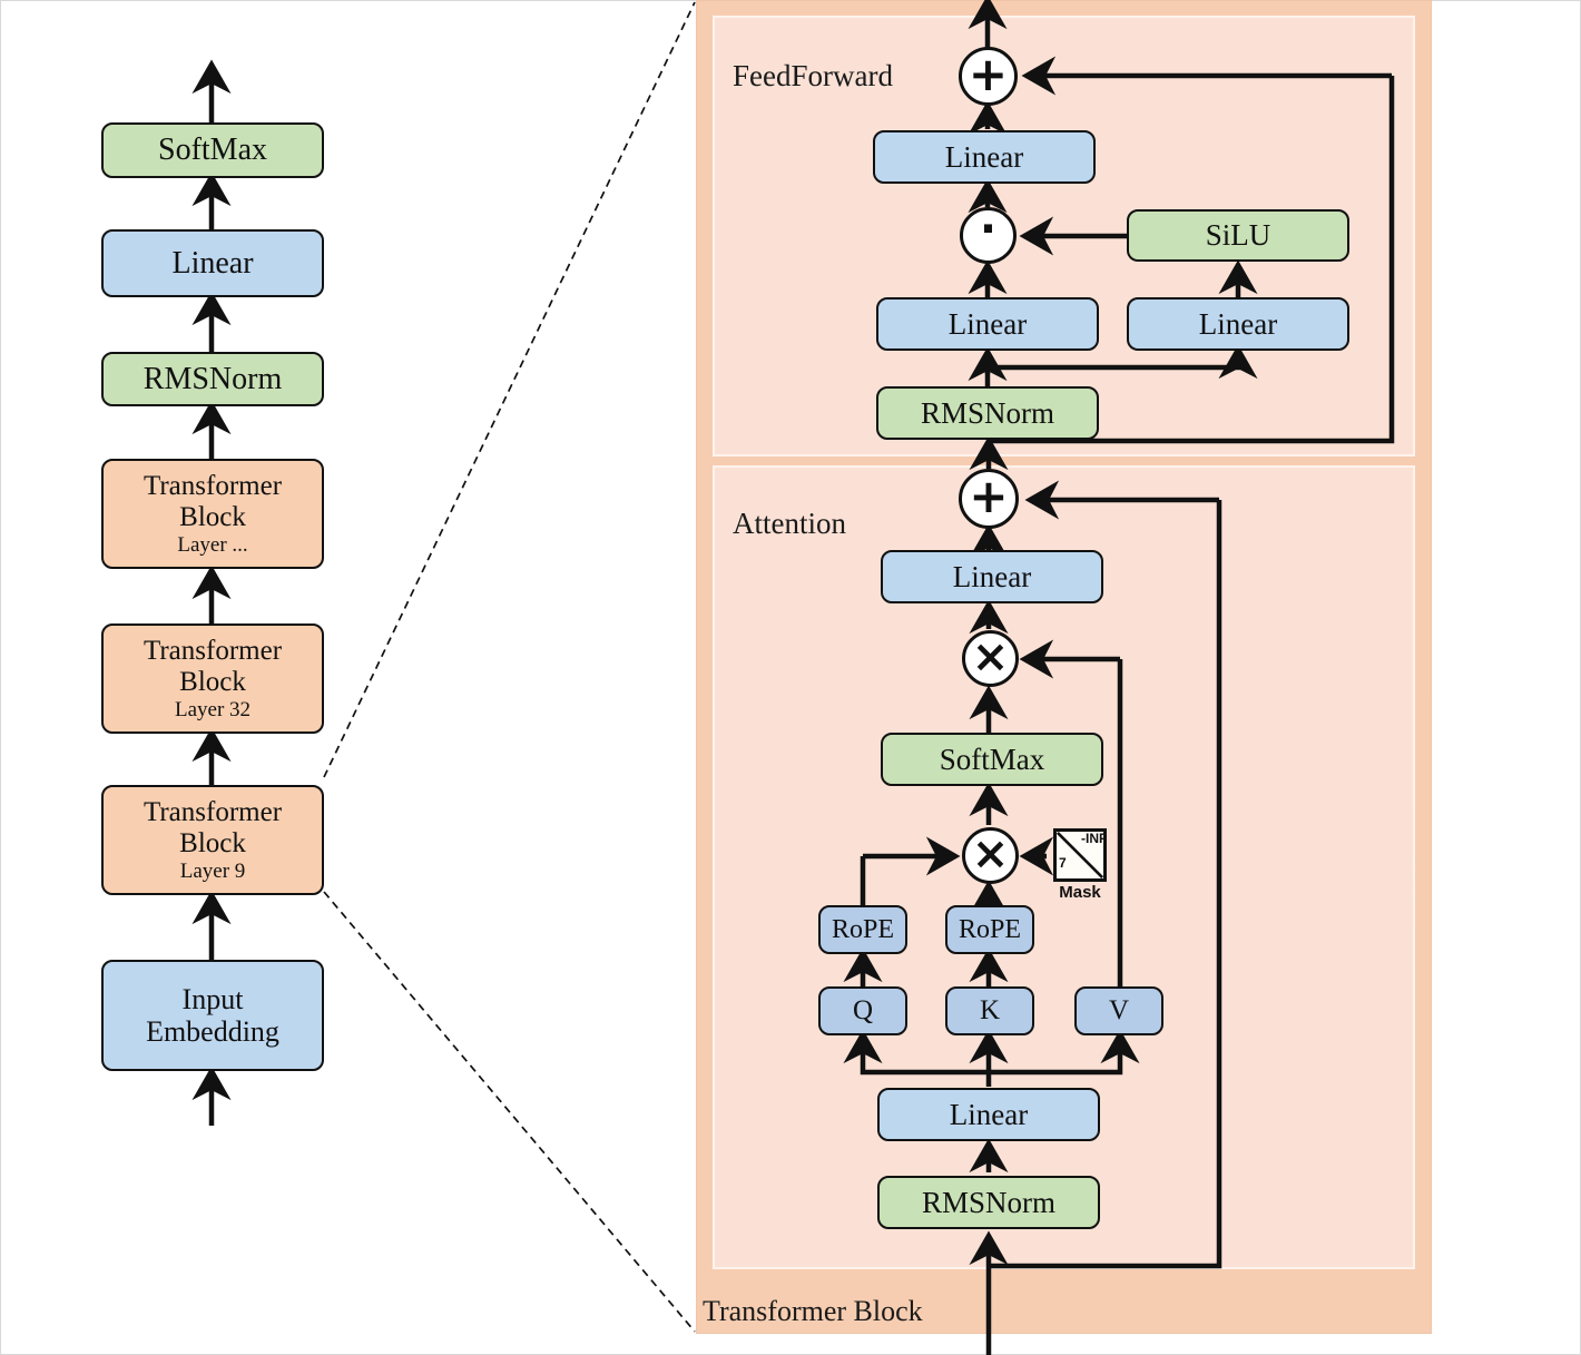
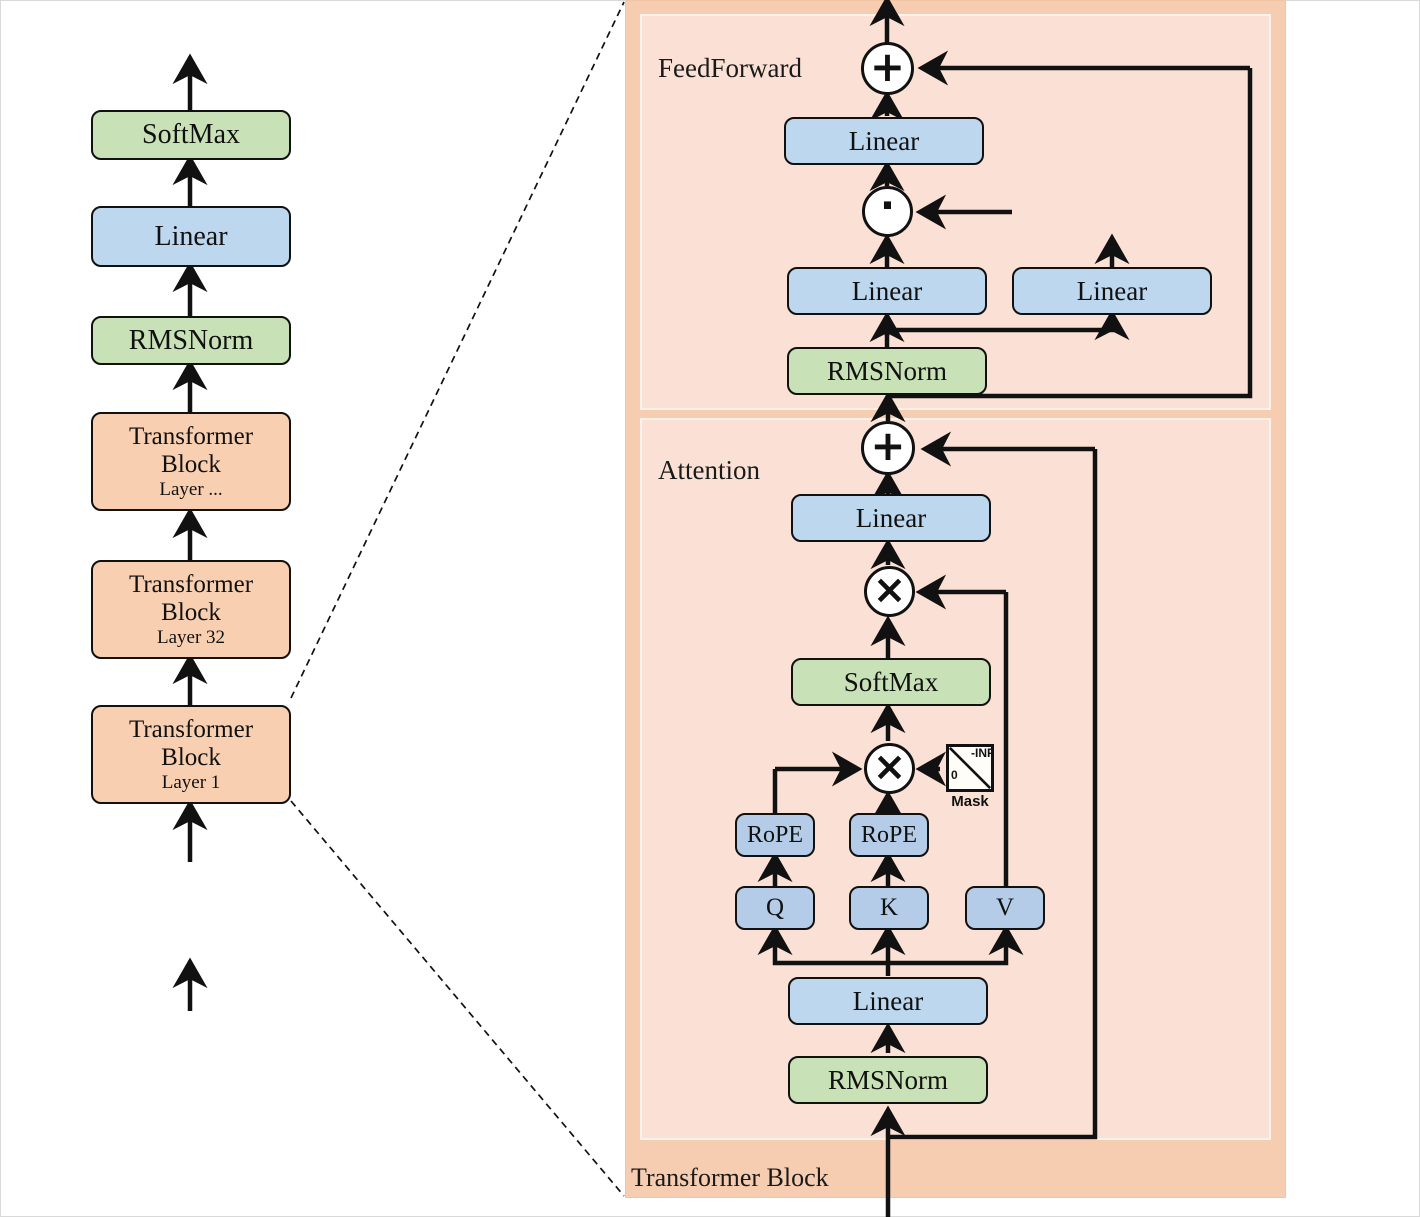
  FeedForward
  Attention
  Transformer Block
  SoftMax
  Linear
  RMSNorm
  Transformer
  Block
  Layer ...
  Transformer
  Block
  Layer 32
  Transformer
  Block
- Layer 9
+ Layer 1
- Input
- Embedding
  +
  Linear
  ·
- SiLU
  Linear
  Linear
  RMSNorm
  +
  Linear
  ×
  SoftMax
  ×
  -INF
- 7
+ 0
  Mask
  RoPE
  RoPE
  Q
  K
  V
  Linear
  RMSNorm
